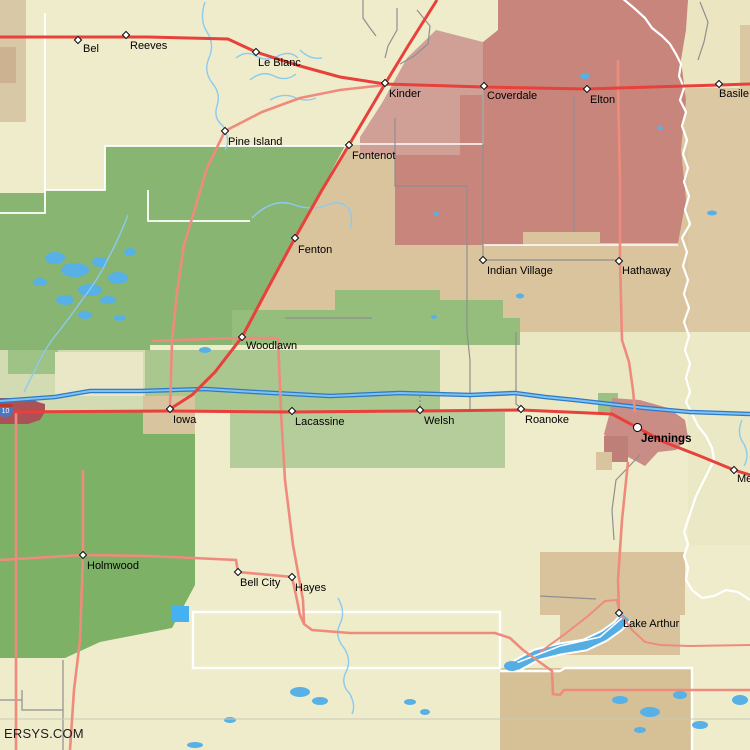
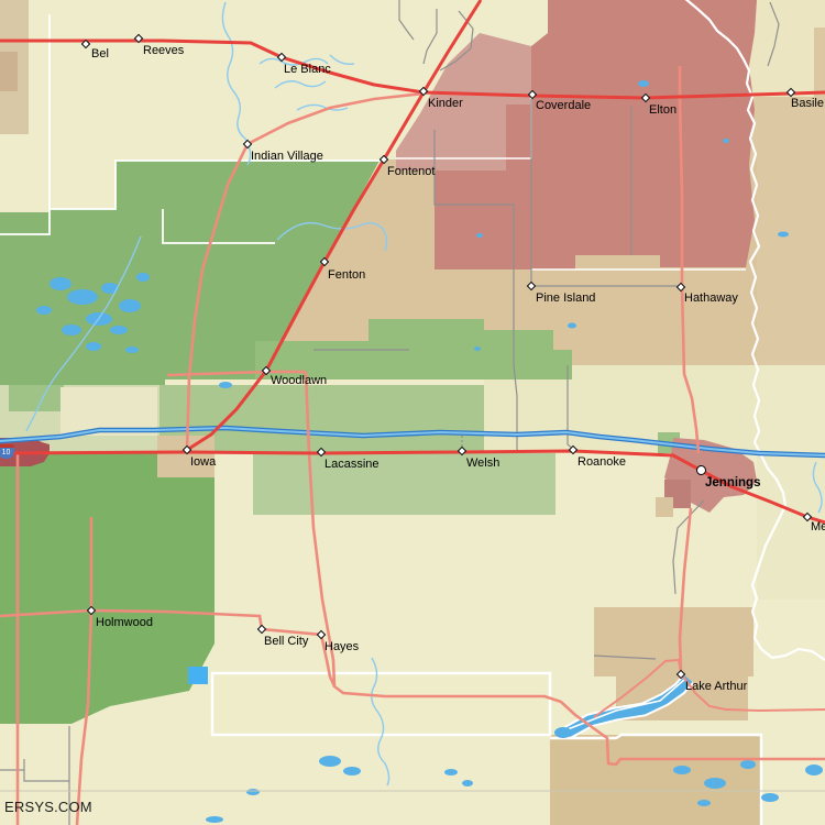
  Bel
  Reeves
  Le Blanc
  Kinder
  Coverdale
  Elton
  Basile
- Pine Island
+ Indian Village
  Fontenot
  Fenton
- Indian Village
+ Pine Island
  Hathaway
  Woodlawn
  Iowa
  Lacassine
  Welsh
  Roanoke
  Jennings
  Me
  Holmwood
  Bell City
  Hayes
  Lake Arthur
  ERSYS.COM
